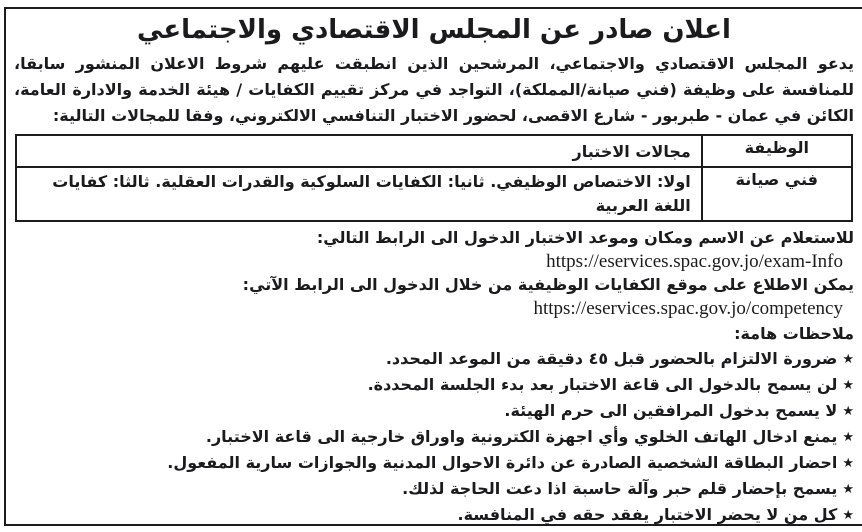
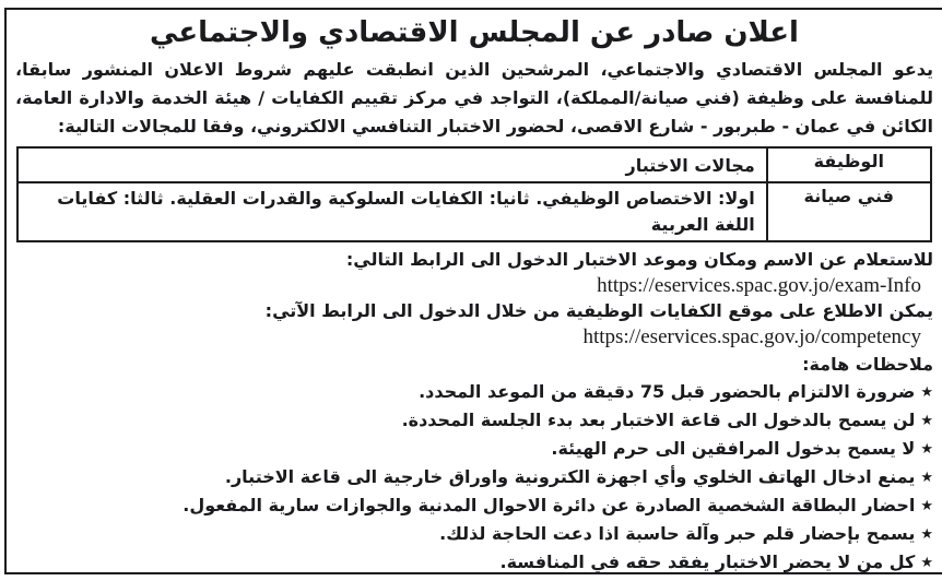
  اعلان صادر عن المجلس الاقتصادي والاجتماعي
  يدعو المجلس الاقتصادي والاجتماعي، المرشحين الذين انطبقت عليهم شروط الاعلان المنشور سابقا، للمنافسة على وظيفة (فني صيانة/المملكة)، التواجد في مركز تقييم الكفايات / هيئة الخدمة والادارة العامة، الكائن في عمان - طبربور - شارع الاقصى، لحضور الاختبار التنافسي الالكتروني، وفقا للمجالات التالية:
  الوظيفة	مجالات الاختبار
  فني صيانة	اولا: الاختصاص الوظيفي. ثانيا: الكفايات السلوكية والقدرات العقلية. ثالثا: كفايات اللغة العربية
  للاستعلام عن الاسم ومكان وموعد الاختبار الدخول الى الرابط التالي:
  https://eservices.spac.gov.jo/exam-Info
  يمكن الاطلاع على موقع الكفايات الوظيفية من خلال الدخول الى الرابط الآتي:
  https://eservices.spac.gov.jo/competency
  ملاحظات هامة:
- ★ضرورة الالتزام بالحضور قبل ٤٥ دقيقة من الموعد المحدد.
+ ★ضرورة الالتزام بالحضور قبل 75 دقيقة من الموعد المحدد.
  ★لن يسمح بالدخول الى قاعة الاختبار بعد بدء الجلسة المحددة.
  ★لا يسمح بدخول المرافقين الى حرم الهيئة.
  ★يمنع ادخال الهاتف الخلوي وأي اجهزة الكترونية واوراق خارجية الى قاعة الاختبار.
  ★احضار البطاقة الشخصية الصادرة عن دائرة الاحوال المدنية والجوازات سارية المفعول.
  ★يسمح بإحضار قلم حبر وآلة حاسبة اذا دعت الحاجة لذلك.
  ★كل من لا يحضر الاختبار يفقد حقه في المنافسة.
